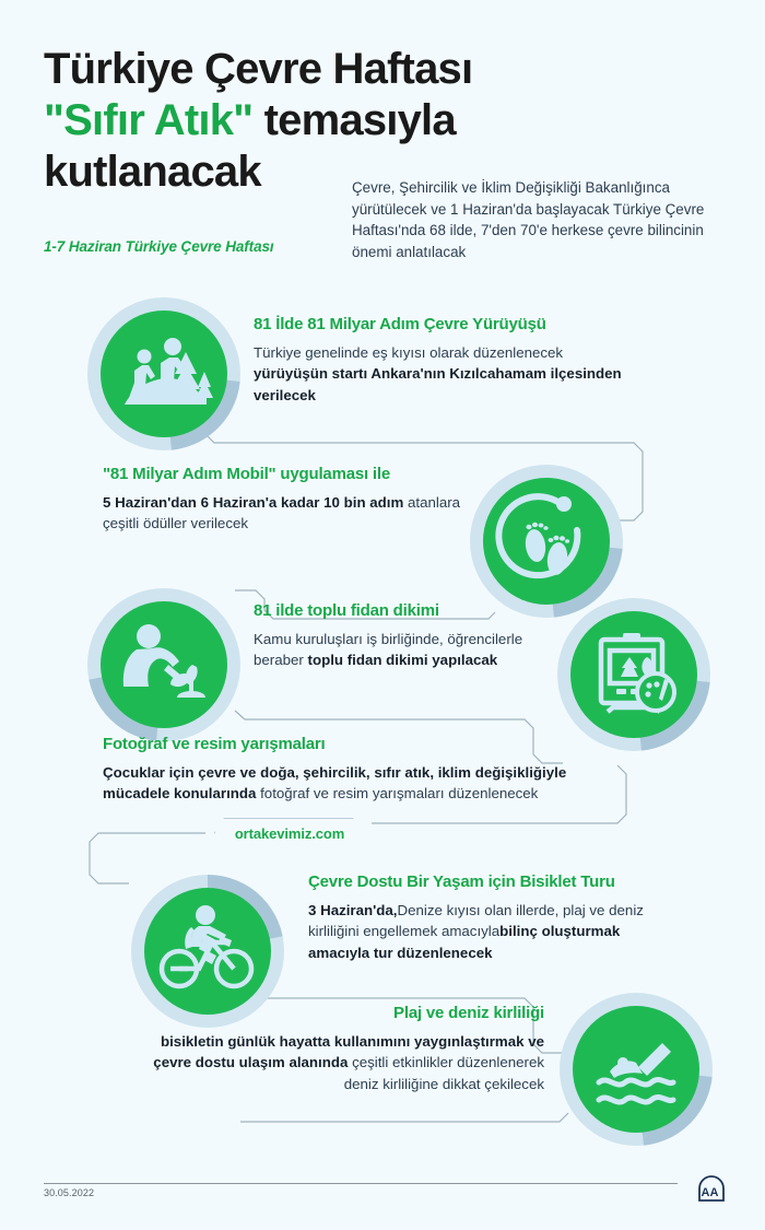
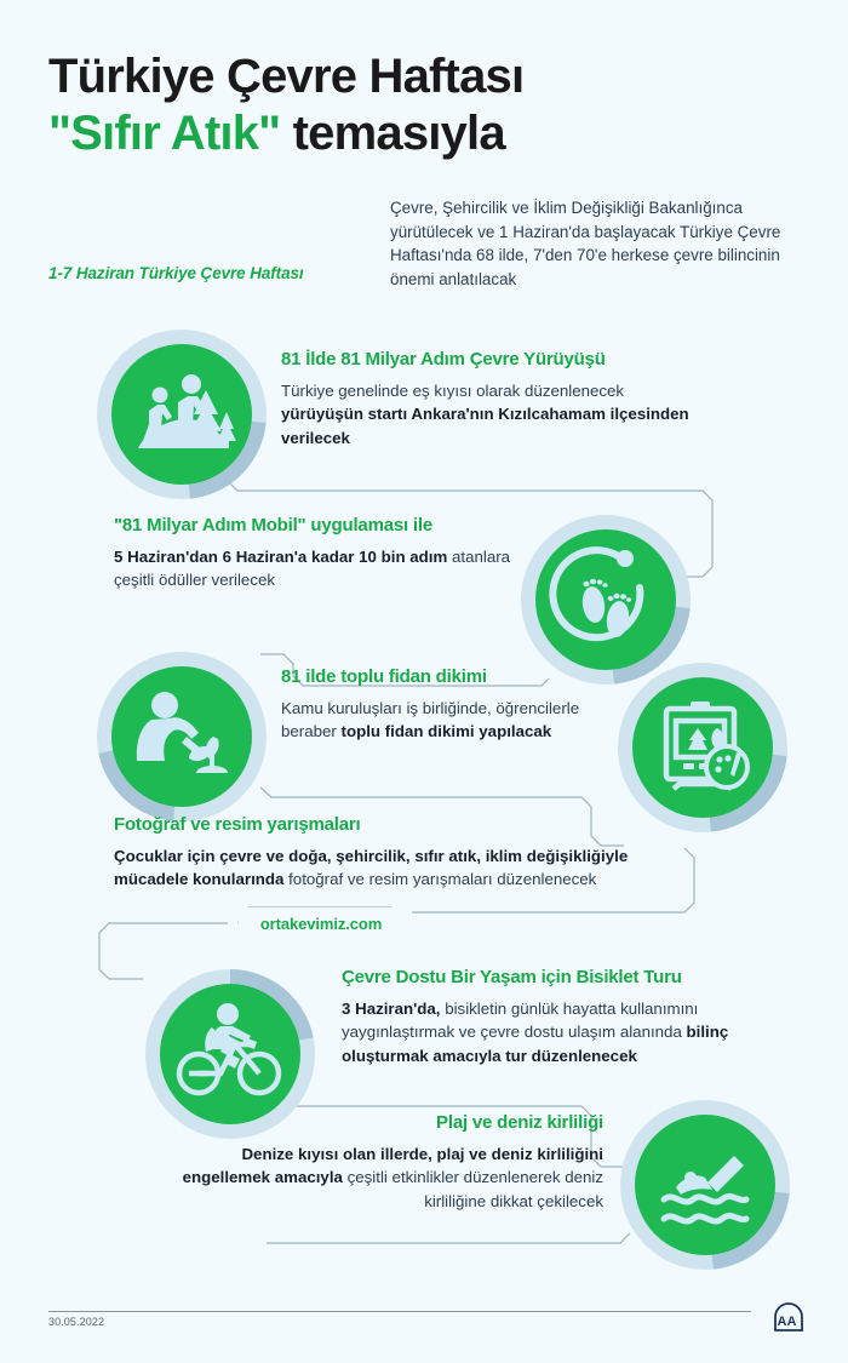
  Türkiye Çevre Haftası
  "Sıfır Atık" temasıyla
- kutlanacak
  1-7 Haziran Türkiye Çevre Haftası
  Çevre, Şehircilik ve İklim Değişikliği Bakanlığınca yürütülecek ve 1 Haziran'da başlayacak Türkiye Çevre Haftası'nda 68 ilde, 7'den 70'e herkese çevre bilincinin önemi anlatılacak
  81 İlde 81 Milyar Adım Çevre Yürüyüşü
  Türkiye genelinde eş kıyısı olarak düzenlenecek yürüyüşün startı Ankara'nın Kızılcahamam ilçesinden verilecek
  "81 Milyar Adım Mobil" uygulaması ile
  5 Haziran'dan 6 Haziran'a kadar 10 bin adım atanlara çeşitli ödüller verilecek
  81 ilde toplu fidan dikimi
  Kamu kuruluşları iş birliğinde, öğrencilerle beraber toplu fidan dikimi yapılacak
  Fotoğraf ve resim yarışmaları
  Çocuklar için çevre ve doğa, şehircilik, sıfır atık, iklim değişikliğiyle mücadele konularında fotoğraf ve resim yarışmaları düzenlenecek
  ortakevimiz.com
  Çevre Dostu Bir Yaşam için Bisiklet Turu
- 3 Haziran'da,Denize kıyısı olan illerde, plaj ve deniz kirliliğini engellemek amacıylabilinç oluşturmak amacıyla tur düzenlenecek
+ 3 Haziran'da, bisikletin günlük hayatta kullanımını yaygınlaştırmak ve çevre dostu ulaşım alanında bilinç oluşturmak amacıyla tur düzenlenecek
  Plaj ve deniz kirliliği
- bisikletin günlük hayatta kullanımını yaygınlaştırmak ve çevre dostu ulaşım alanında çeşitli etkinlikler düzenlenerek deniz kirliliğine dikkat çekilecek
+ Denize kıyısı olan illerde, plaj ve deniz kirliliğini engellemek amacıyla çeşitli etkinlikler düzenlenerek deniz kirliliğine dikkat çekilecek
  30.05.2022
  AA
